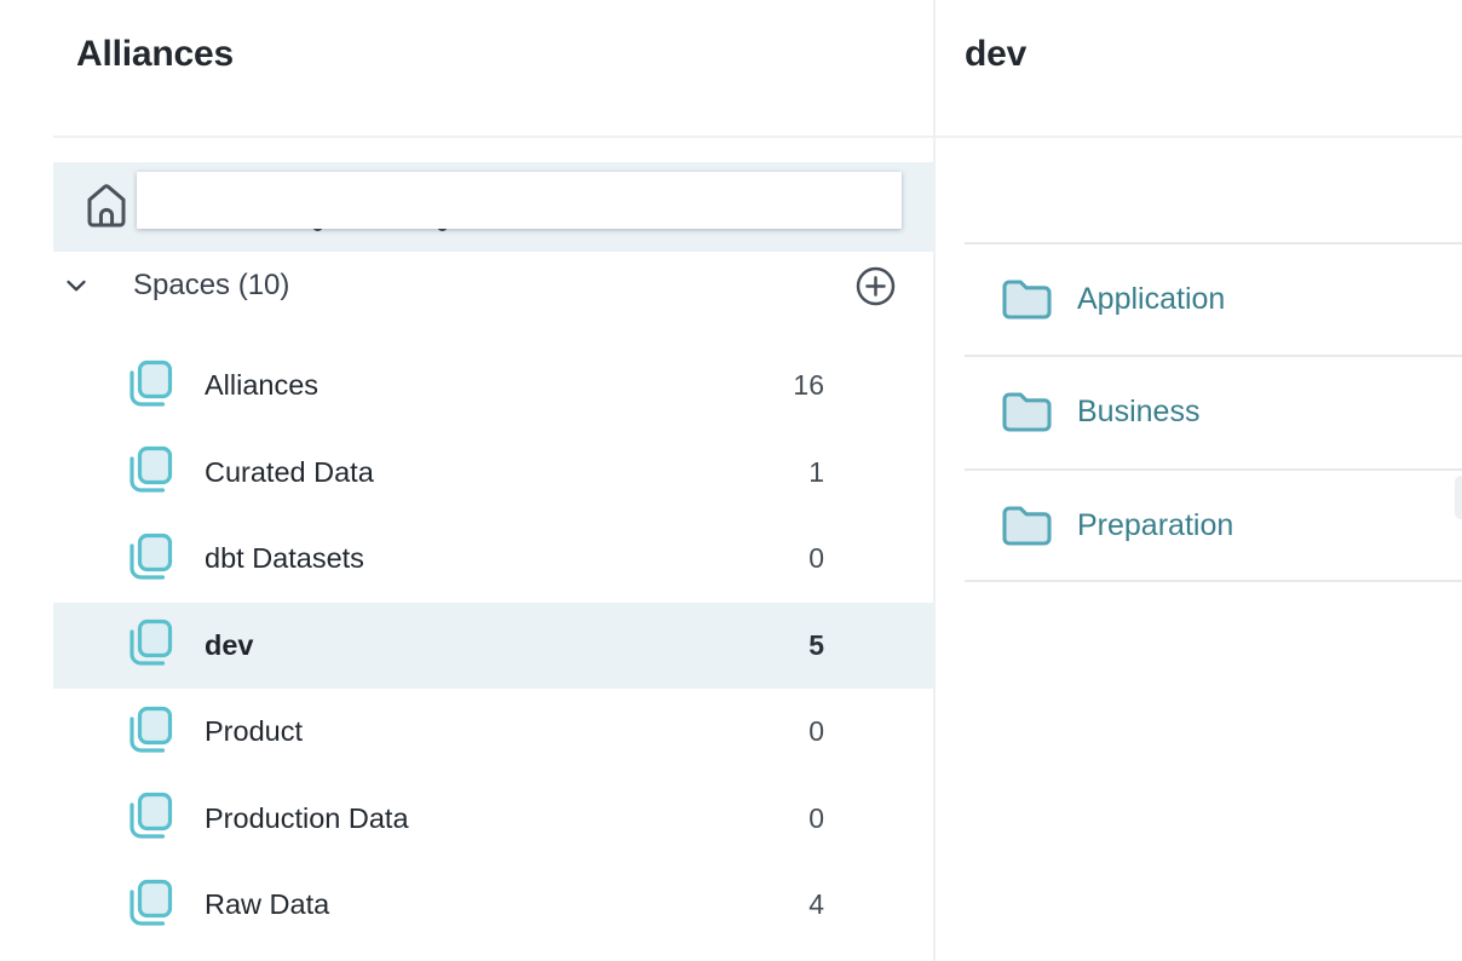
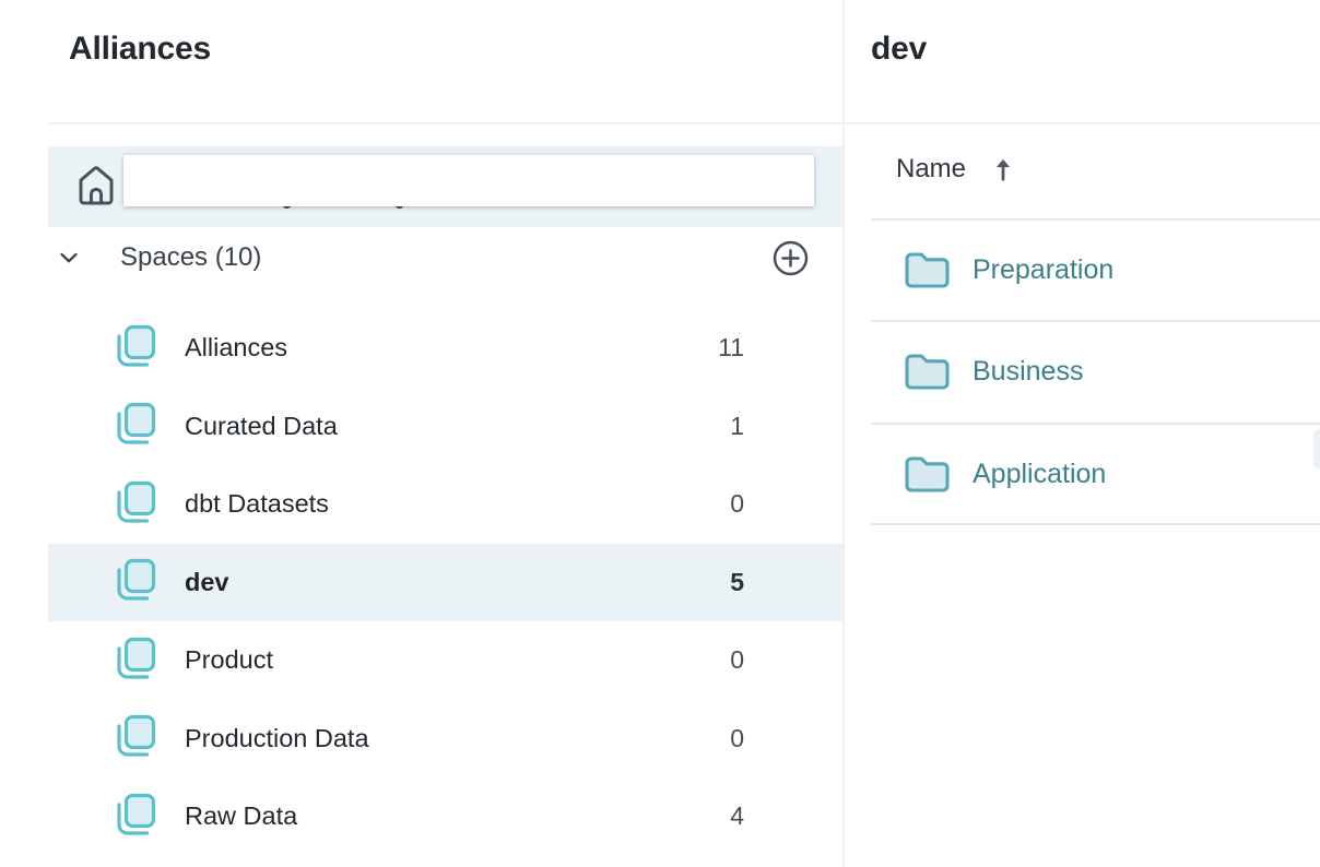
  Alliances
  Spaces (10)
  Alliances
- 16
+ 11
  Curated Data
  1
  dbt Datasets
  0
  dev
  5
  Product
  0
  Production Data
  0
  Raw Data
  4
  dev
+ Name
- Application
+ Preparation
  Business
- Preparation
+ Application
